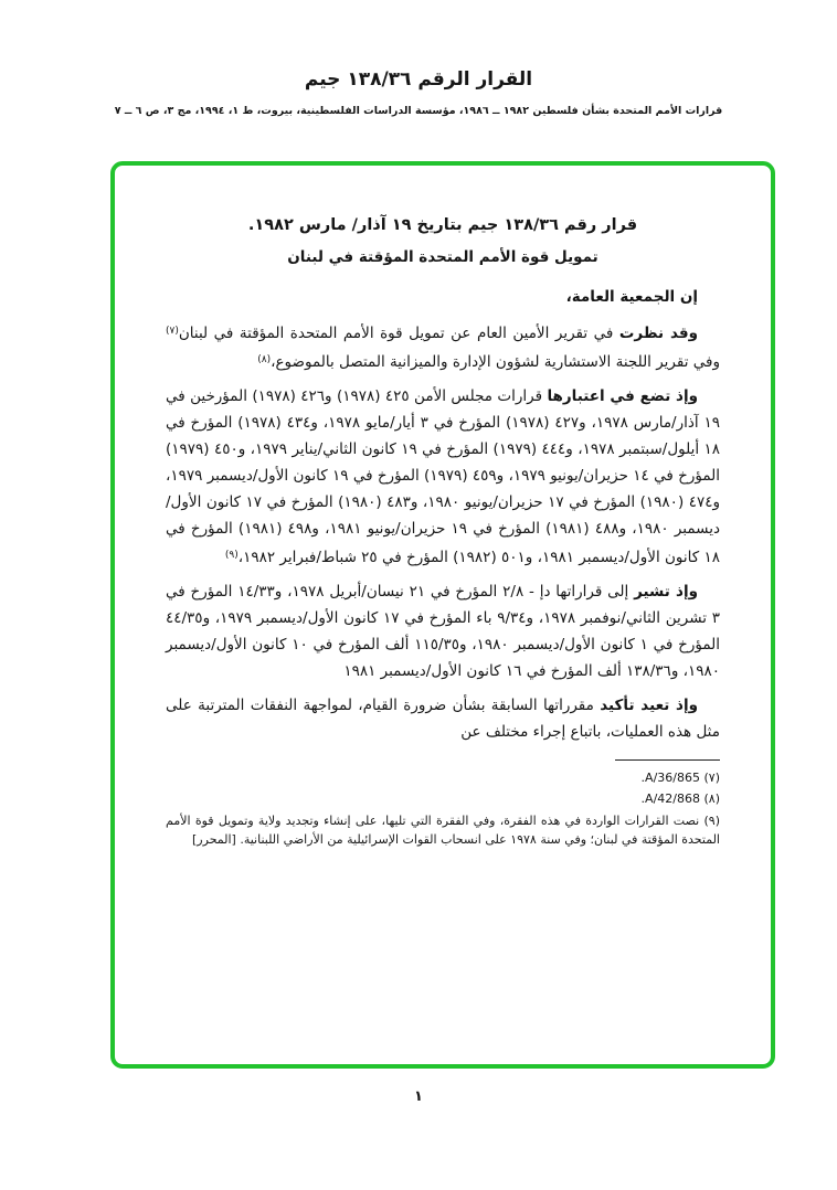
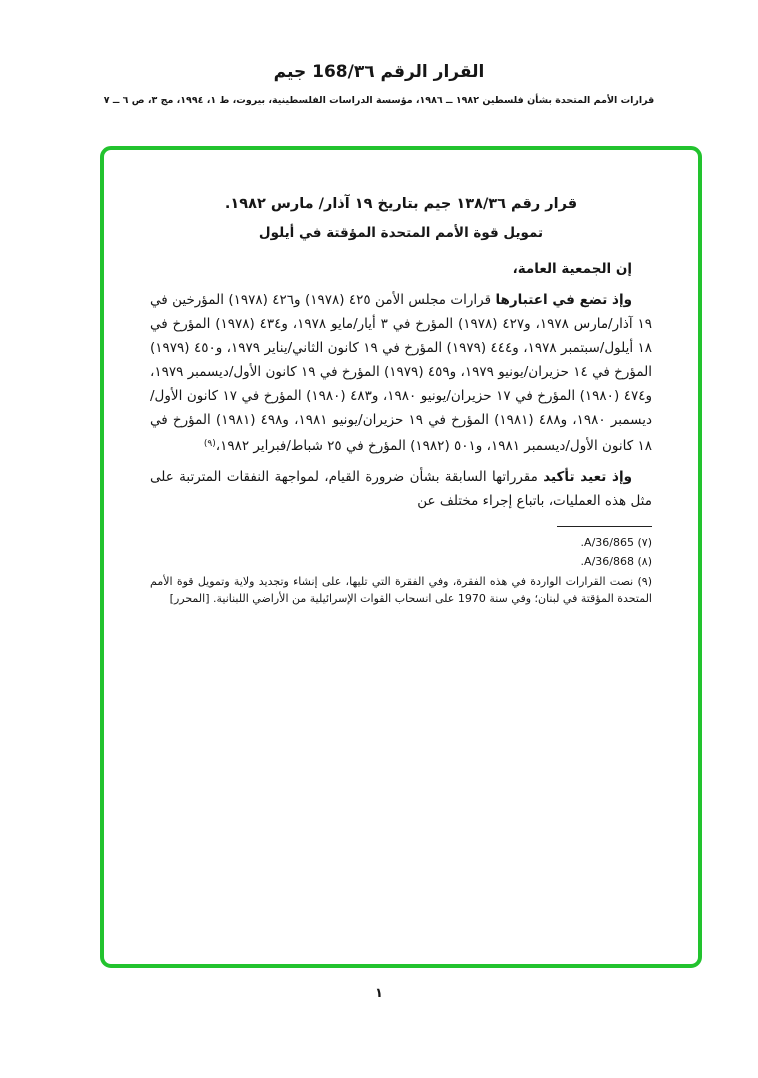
- القرار الرقم ١٣٨/٣٦ جيم
+ القرار الرقم 168/٣٦ جيم
  قرارات الأمم المتحدة بشأن فلسطين ١٩٨٢ ــ ١٩٨٦، مؤسسة الدراسات الفلسطينية، بيروت، ط ١، ١٩٩٤، مج ٣، ص ٦ ــ ٧
  قرار رقم ١٣٨/٣٦ جيم بتاريخ ١٩ آذار/ مارس ١٩٨٢.
- تمويل قوة الأمم المتحدة المؤقتة في لبنان
+ تمويل قوة الأمم المتحدة المؤقتة في أيلول
  إن الجمعية العامة،
- وقد نظرت في تقرير الأمين العام عن تمويل قوة الأمم المتحدة المؤقتة في لبنان(٧) وفي تقرير اللجنة الاستشارية لشؤون الإدارة والميزانية المتصل بالموضوع،(٨)
  وإذ تضع في اعتبارها قرارات مجلس الأمن ٤٢٥ (١٩٧٨) و٤٢٦ (١٩٧٨) المؤرخين في ١٩ آذار/مارس ١٩٧٨، و٤٢٧ (١٩٧٨) المؤرخ في ٣ أيار/مايو ١٩٧٨، و٤٣٤ (١٩٧٨) المؤرخ في ١٨ أيلول/سبتمبر ١٩٧٨، و٤٤٤ (١٩٧٩) المؤرخ في ١٩ كانون الثاني/يناير ١٩٧٩، و٤٥٠ (١٩٧٩) المؤرخ في ١٤ حزيران/يونيو ١٩٧٩، و٤٥٩ (١٩٧٩) المؤرخ في ١٩ كانون الأول/ديسمبر ١٩٧٩، و٤٧٤ (١٩٨٠) المؤرخ في ١٧ حزيران/يونيو ١٩٨٠، و٤٨٣ (١٩٨٠) المؤرخ في ١٧ كانون الأول/ديسمبر ١٩٨٠، و٤٨٨ (١٩٨١) المؤرخ في ١٩ حزيران/يونيو ١٩٨١، و٤٩٨ (١٩٨١) المؤرخ في ١٨ كانون الأول/ديسمبر ١٩٨١، و٥٠١ (١٩٨٢) المؤرخ في ٢٥ شباط/فبراير ١٩٨٢،(٩)
- وإذ تشير إلى قراراتها دإ - ٢/٨ المؤرخ في ٢١ نيسان/أبريل ١٩٧٨، و١٤/٣٣ المؤرخ في ٣ تشرين الثاني/نوفمبر ١٩٧٨، و٩/٣٤ باء المؤرخ في ١٧ كانون الأول/ديسمبر ١٩٧٩، و٤٤/٣٥ المؤرخ في ١ كانون الأول/ديسمبر ١٩٨٠، و١١٥/٣٥ ألف المؤرخ في ١٠ كانون الأول/ديسمبر ١٩٨٠، و١٣٨/٣٦ ألف المؤرخ في ١٦ كانون الأول/ديسمبر ١٩٨١
  وإذ تعيد تأكيد مقرراتها السابقة بشأن ضرورة القيام، لمواجهة النفقات المترتبة على مثل هذه العمليات، باتباع إجراء مختلف عن
  (٧) A/36/865.
- (٨) A/42/868.
+ (٨) A/36/868.
- (٩) نصت القرارات الواردة في هذه الفقرة، وفي الفقرة التي تليها، على إنشاء وتجديد ولاية وتمويل قوة الأمم المتحدة المؤقتة في لبنان؛ وفي سنة ١٩٧٨ على انسحاب القوات الإسرائيلية من الأراضي اللبنانية. [المحرر]
+ (٩) نصت القرارات الواردة في هذه الفقرة، وفي الفقرة التي تليها، على إنشاء وتجديد ولاية وتمويل قوة الأمم المتحدة المؤقتة في لبنان؛ وفي سنة 1970 على انسحاب القوات الإسرائيلية من الأراضي اللبنانية. [المحرر]
  ١
